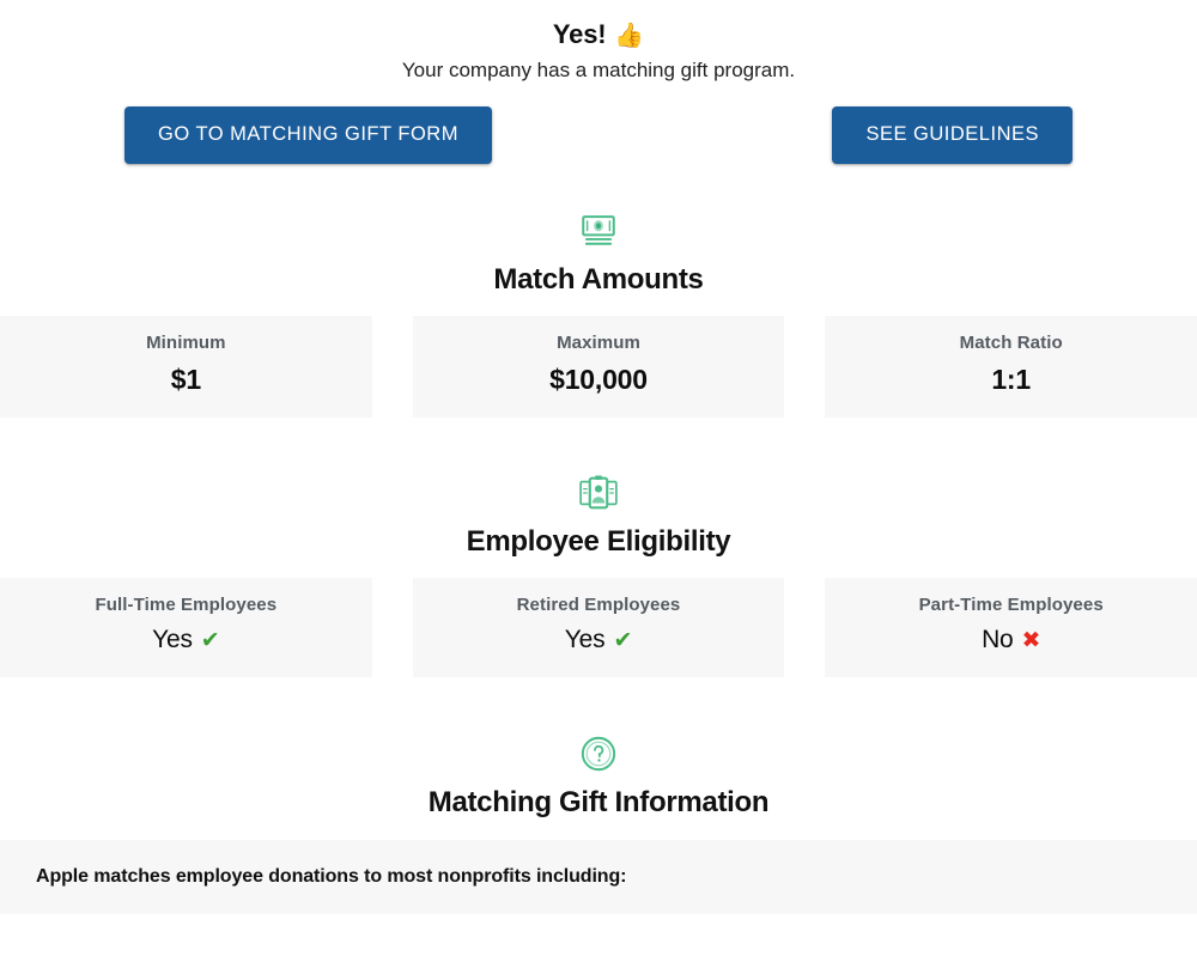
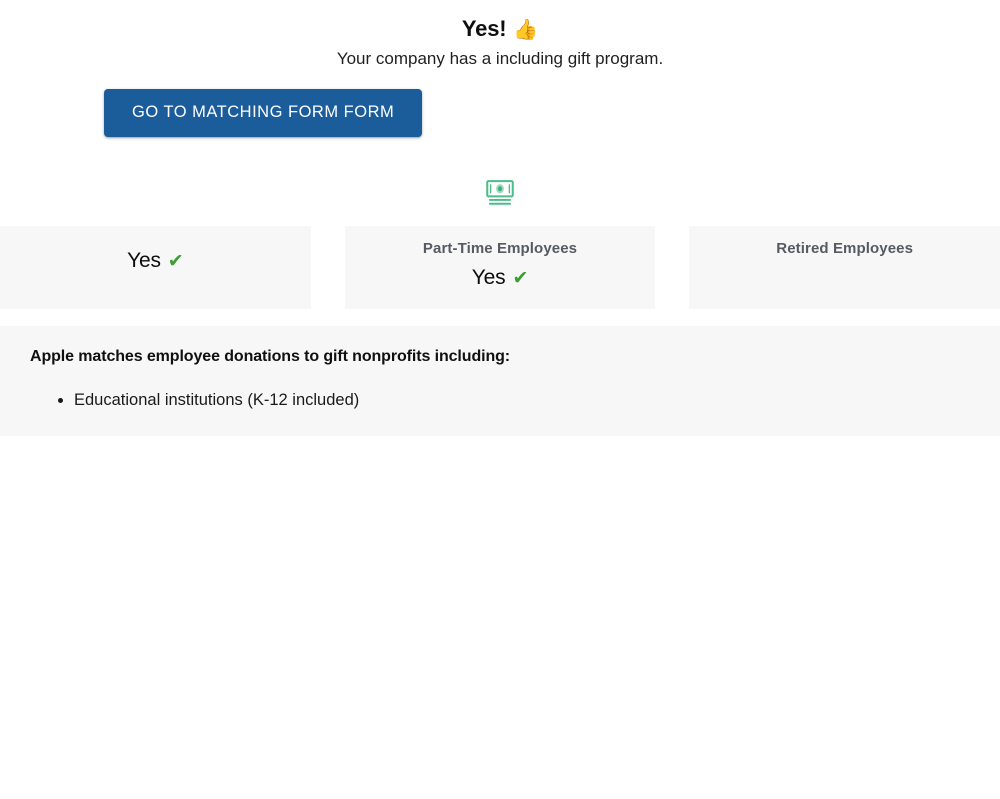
  Yes! 👍
- Your company has a matching gift program.
+ Your company has a including gift program.
- GO TO MATCHING GIFT FORM
+ GO TO MATCHING FORM FORM
- SEE GUIDELINES
- Match Amounts
- Minimum
- $1
- Maximum
- $10,000
- Match Ratio
- 1:1
- Employee Eligibility
- Full-Time Employees
  Yes ✔
- Retired Employees
+ Part-Time Employees
  Yes ✔
- Part-Time Employees
+ Retired Employees
- No ✖
- Matching Gift Information
- Apple matches employee donations to most nonprofits including:
+ Apple matches employee donations to gift nonprofits including:
+ Educational institutions (K-12 included)
